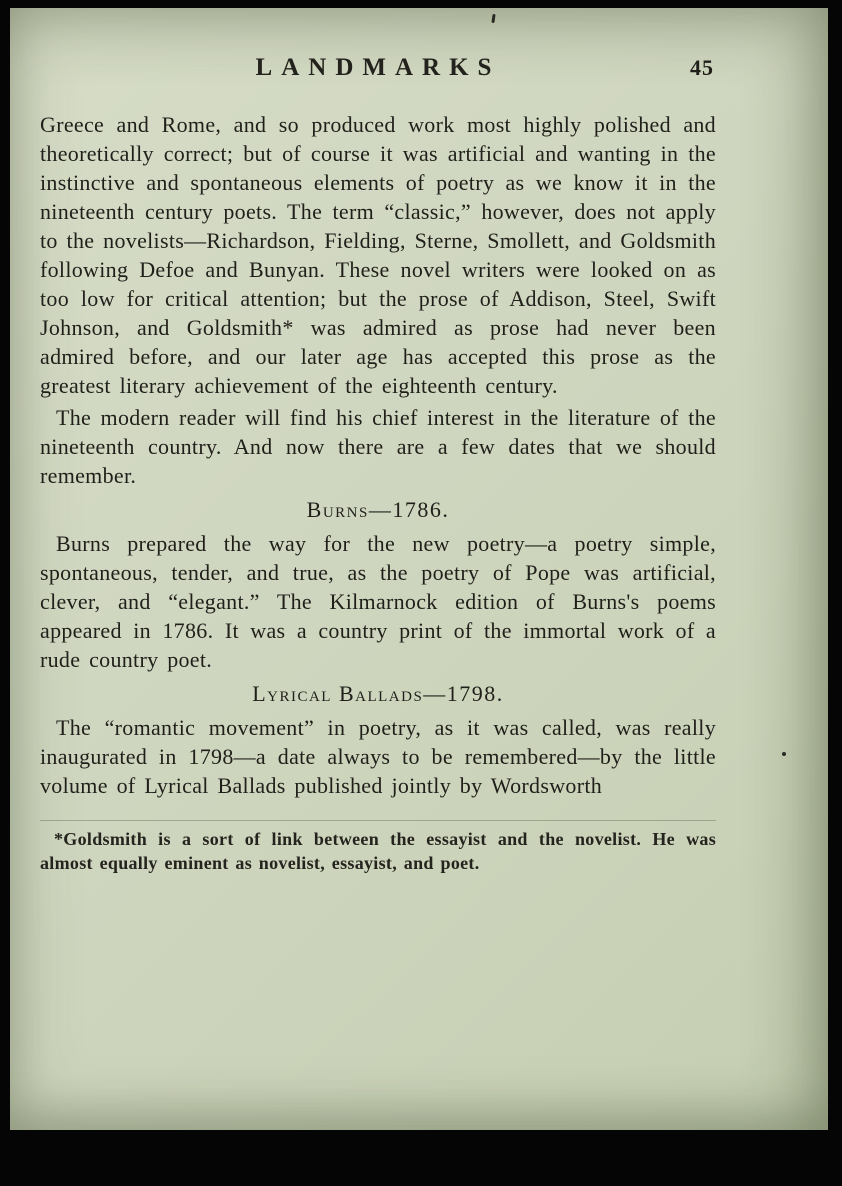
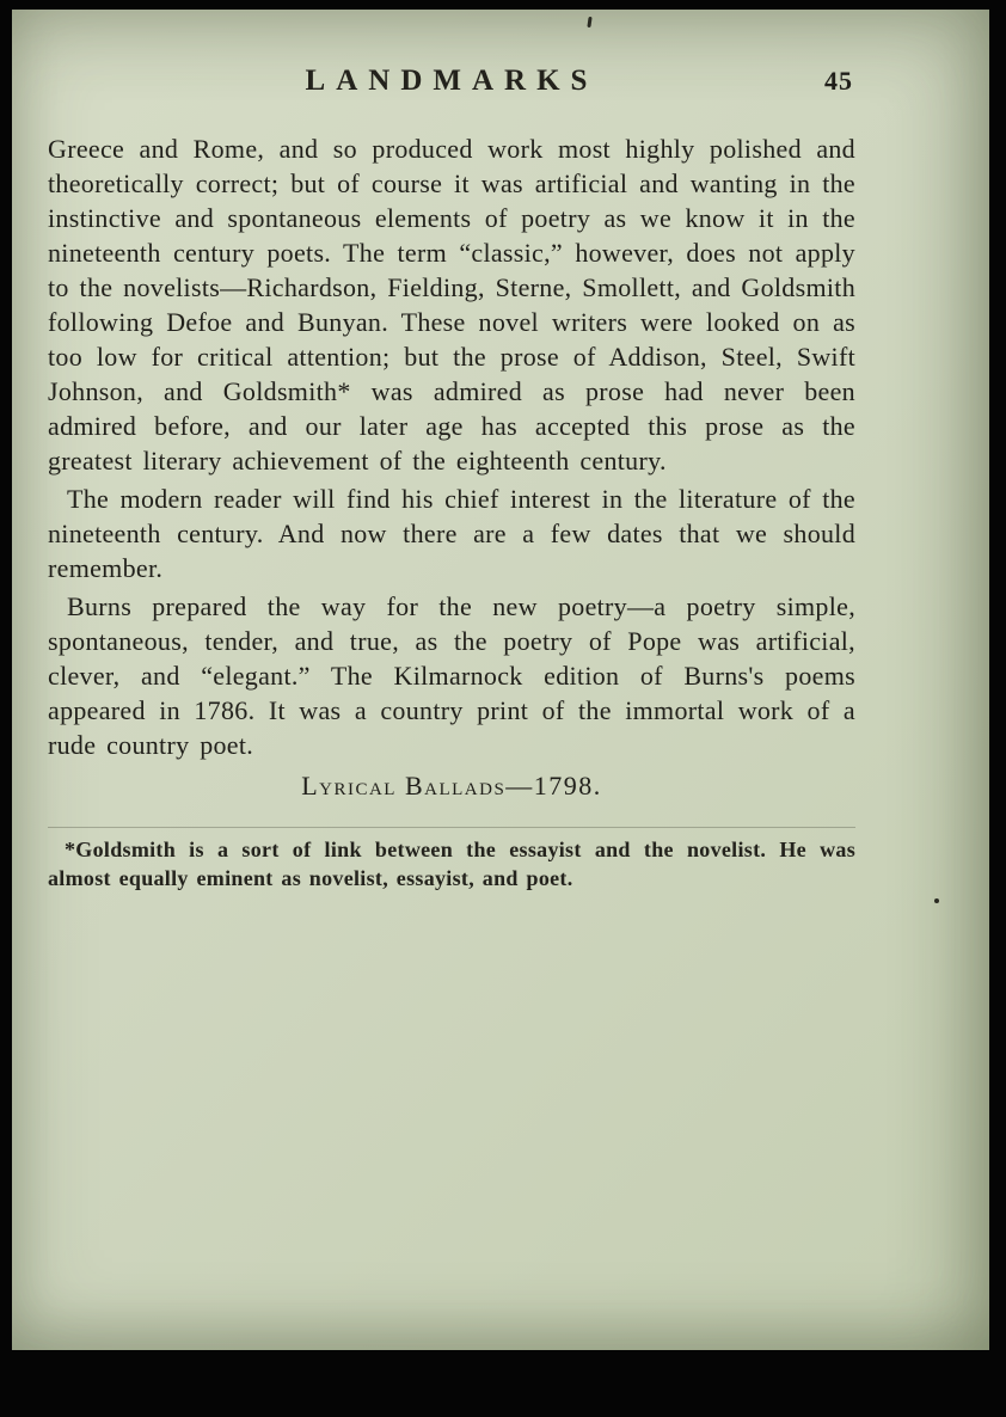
  LANDMARKS
  45
  Greece and Rome, and so produced work most highly polished and theoretically correct; but of course it was artificial and wanting in the instinctive and spontaneous elements of poetry as we know it in the nineteenth century poets. The term “classic,” however, does not apply to the novelists—Richardson, Fielding, Sterne, Smollett, and Goldsmith following Defoe and Bunyan. These novel writers were looked on as too low for critical attention; but the prose of Addison, Steel, Swift Johnson, and Goldsmith* was admired as prose had never been admired before, and our later age has accepted this prose as the greatest literary achievement of the eighteenth century.
- The modern reader will find his chief interest in the literature of the nineteenth country. And now there are a few dates that we should remember.
+ The modern reader will find his chief interest in the literature of the nineteenth century. And now there are a few dates that we should remember.
- Burns—1786.
  Burns prepared the way for the new poetry—a poetry simple, spontaneous, tender, and true, as the poetry of Pope was artificial, clever, and “elegant.” The Kilmarnock edition of Burns's poems appeared in 1786. It was a country print of the immortal work of a rude country poet.
  Lyrical Ballads—1798.
- The “romantic movement” in poetry, as it was called, was really inaugurated in 1798—a date always to be remembered—by the little volume of Lyrical Ballads published jointly by Wordsworth
  *Goldsmith is a sort of link between the essayist and the novelist. He was almost equally eminent as novelist, essayist, and poet.
